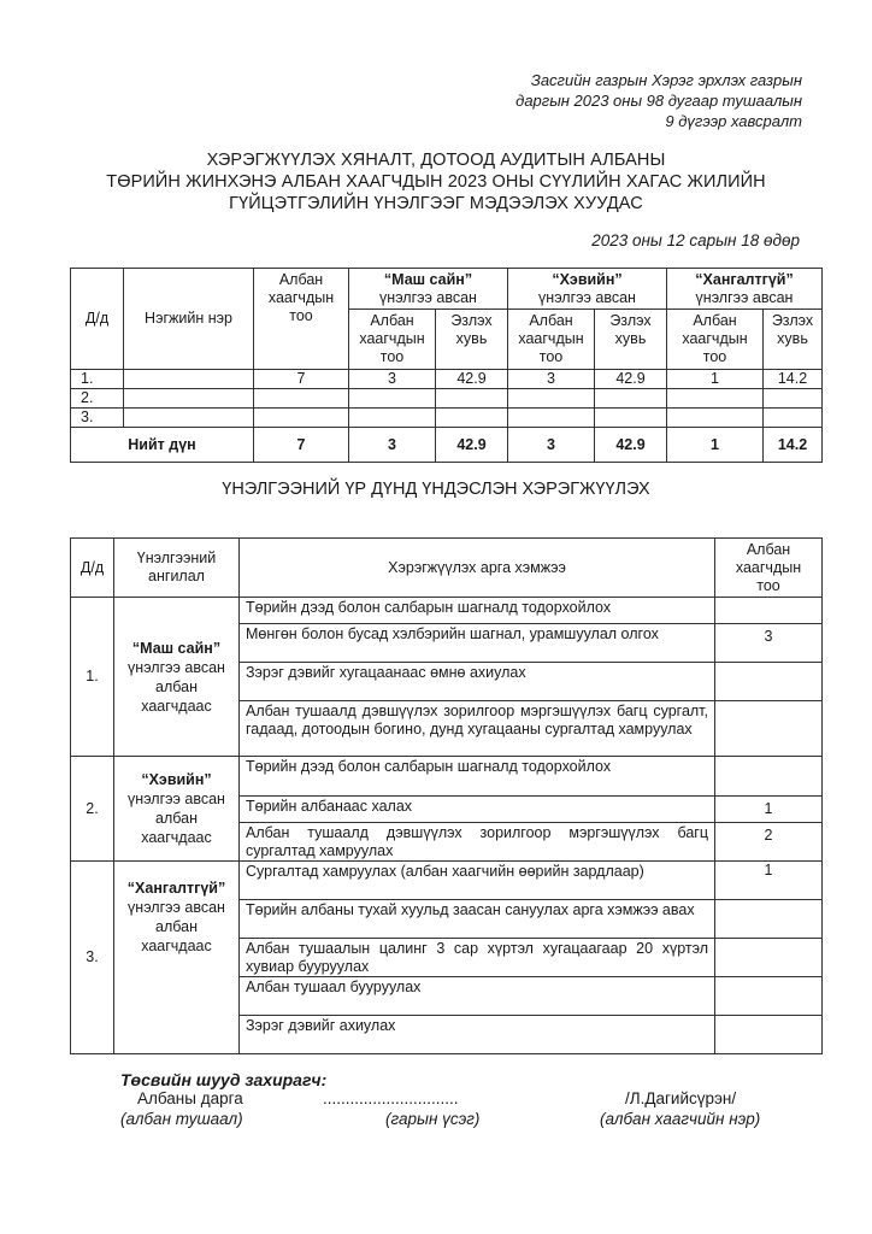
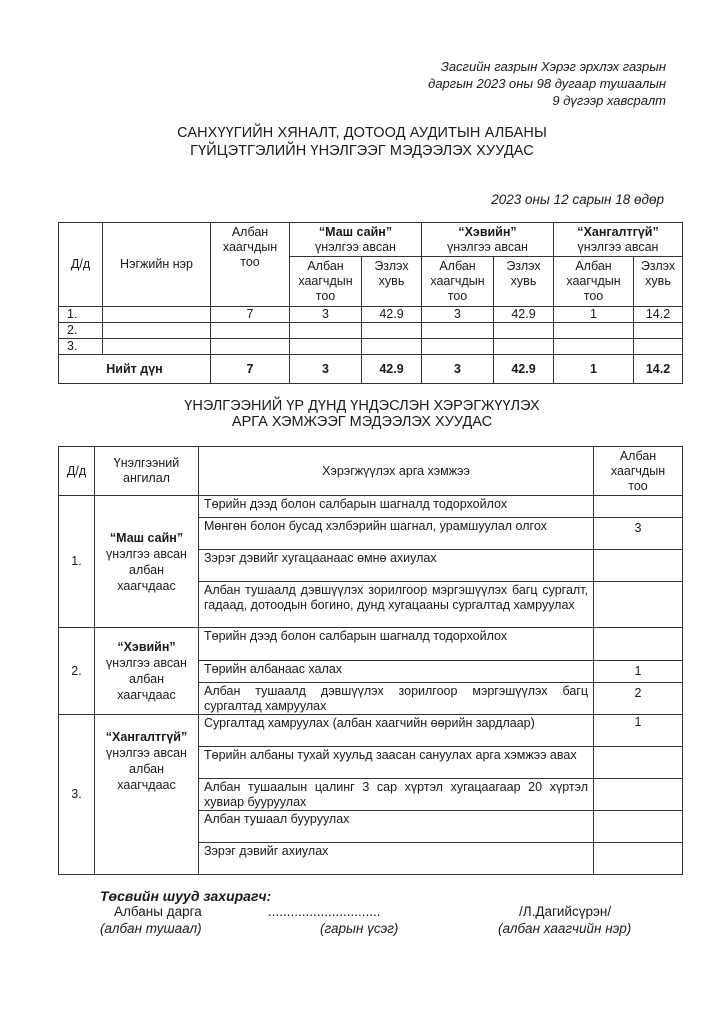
  Засгийн газрын Хэрэг эрхлэх газрын
  даргын 2023 оны 98 дугаар тушаалын
  9 дүгээр хавсралт
- ХЭРЭГЖҮҮЛЭХ ХЯНАЛТ, ДОТООД АУДИТЫН АЛБАНЫ
+ САНХҮҮГИЙН ХЯНАЛТ, ДОТООД АУДИТЫН АЛБАНЫ
- ТӨРИЙН ЖИНХЭНЭ АЛБАН ХААГЧДЫН 2023 ОНЫ СҮҮЛИЙН ХАГАС ЖИЛИЙН
  ГҮЙЦЭТГЭЛИЙН ҮНЭЛГЭЭГ МЭДЭЭЛЭХ ХУУДАС
  2023 оны 12 сарын 18 өдөр
  Д/д	Нэгжийн нэр	Албан хаагчдын тоо	“Маш сайн” үнэлгээ авсан	“Хэвийн” үнэлгээ авсан	“Хангалтгүй” үнэлгээ авсан
  Албанхаагчдынтоо	Эзлэххувь	Албанхаагчдынтоо	Эзлэххувь	Албанхаагчдынтоо	Эзлэххувь
  1.		7	3	42.9	3	42.9	1	14.2
  2.
  3.
  Нийт дүн	7	3	42.9	3	42.9	1	14.2
  ҮНЭЛГЭЭНИЙ ҮР ДҮНД ҮНДЭСЛЭН ХЭРЭГЖҮҮЛЭХ
+ АРГА ХЭМЖЭЭГ МЭДЭЭЛЭХ ХУУДАС
  Д/д	Үнэлгээнийангилал	Хэрэгжүүлэх арга хэмжээ	Албанхаагчдынтоо
  1.	“Маш сайн” үнэлгээ авсан албан хаагчдаас	Төрийн дээд болон салбарын шагналд тодорхойлох
  Мөнгөн болон бусад хэлбэрийн шагнал, урамшуулал олгох	3
  Зэрэг дэвийг хугацаанаас өмнө ахиулах
  Албан тушаалд дэвшүүлэх зорилгоор мэргэшүүлэх багц сургалт, гадаад, дотоодын богино, дунд хугацааны сургалтад хамруулах
  2.	“Хэвийн” үнэлгээ авсан албан хаагчдаас	Төрийн дээд болон салбарын шагналд тодорхойлох
  Төрийн албанаас халах	1
  Албан тушаалд дэвшүүлэх зорилгоор мэргэшүүлэх багц сургалтад хамруулах	2
  3.	“Хангалтгүй” үнэлгээ авсан албан хаагчдаас	Сургалтад хамруулах (албан хаагчийн өөрийн зардлаар)	1
  Төрийн албаны тухай хуульд заасан сануулах арга хэмжээ авах
  Албан тушаалын цалинг 3 сар хүртэл хугацаагаар 20 хүртэл хувиар бууруулах
  Албан тушаал бууруулах
  Зэрэг дэвийг ахиулах
  Төсвийн шууд захирагч:
  Албаны дарга
  ..............................
  /Л.Дагийсүрэн/
  (албан тушаал)
  (гарын үсэг)
  (албан хаагчийн нэр)
